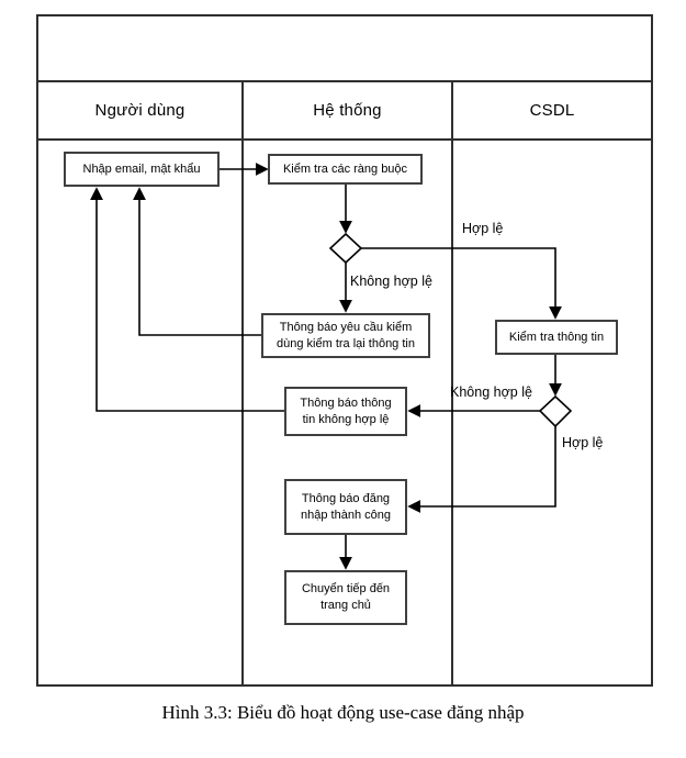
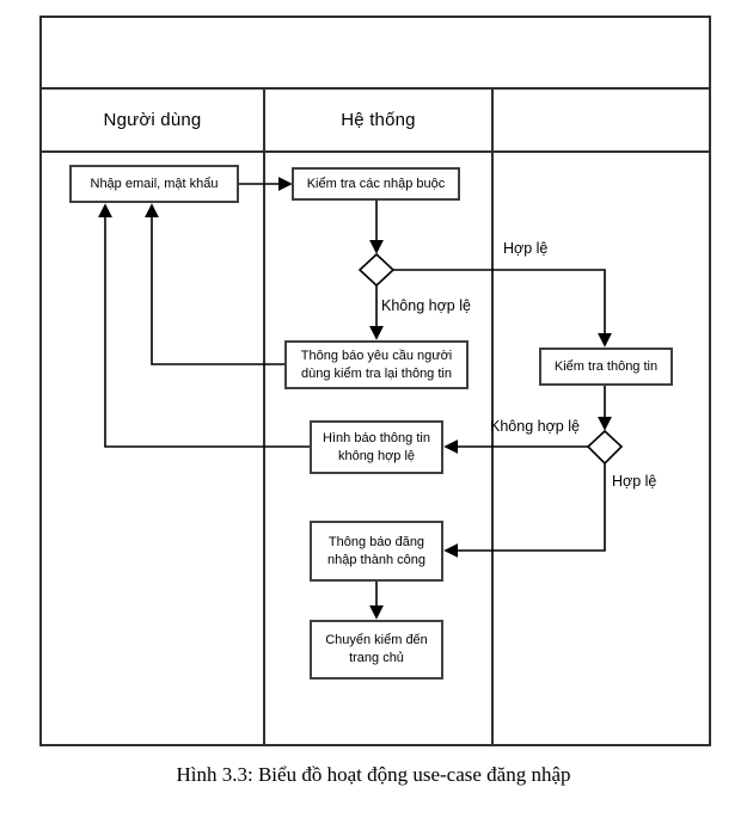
  Người dùng
  Hệ thống
- CSDL
  Nhập email, mật khẩu
- Kiểm tra các ràng buộc
+ Kiểm tra các nhập buộc
- Thông báo yêu cầu kiểm dùng kiểm tra lại thông tin
+ Thông báo yêu cầu người dùng kiểm tra lại thông tin
  Kiểm tra thông tin
- Thông báo thông tin không hợp lệ
+ Hình báo thông tin không hợp lệ
  Thông báo đăng nhập thành công
- Chuyển tiếp đến trang chủ
+ Chuyển kiểm đến trang chủ
  Hợp lệ
  Không hợp lệ
  Không hợp lệ
  Hợp lệ
  Hình 3.3: Biểu đồ hoạt động use-case đăng nhập
